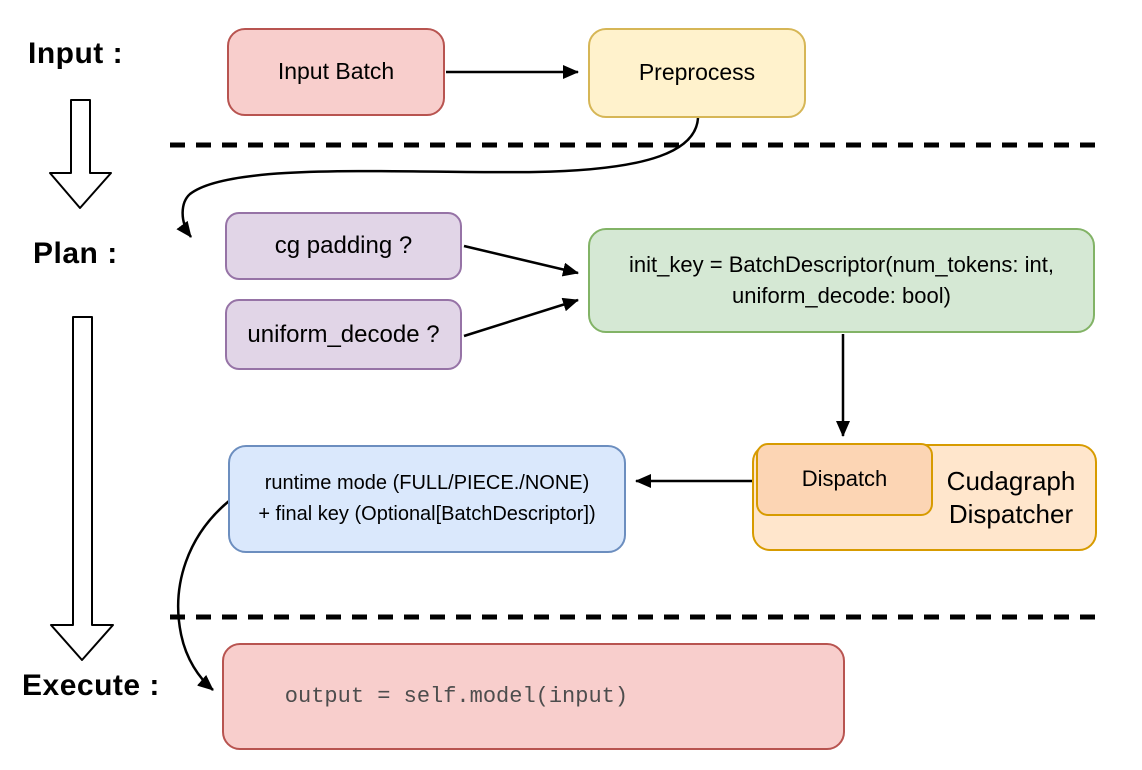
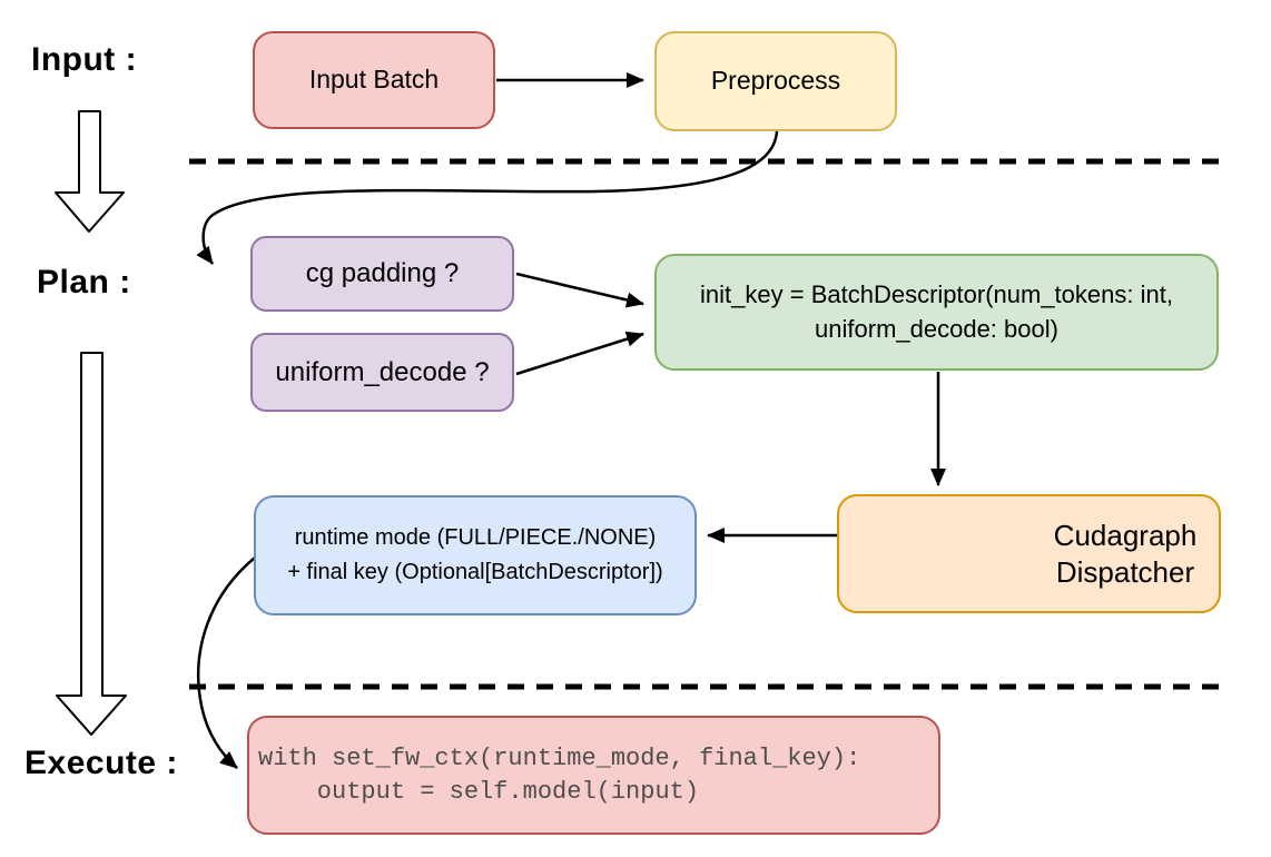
  Input :
  Plan :
  Execute :
  Input Batch
  Preprocess
  cg padding ?
  uniform_decode ?
  init_key = BatchDescriptor(num_tokens: int,
  uniform_decode: bool)
  Cudagraph
  Dispatcher
- Dispatch
  runtime mode (FULL/PIECE./NONE)
  + final key (Optional[BatchDescriptor])
+ with set_fw_ctx(runtime_mode, final_key):
  output = self.model(input)
